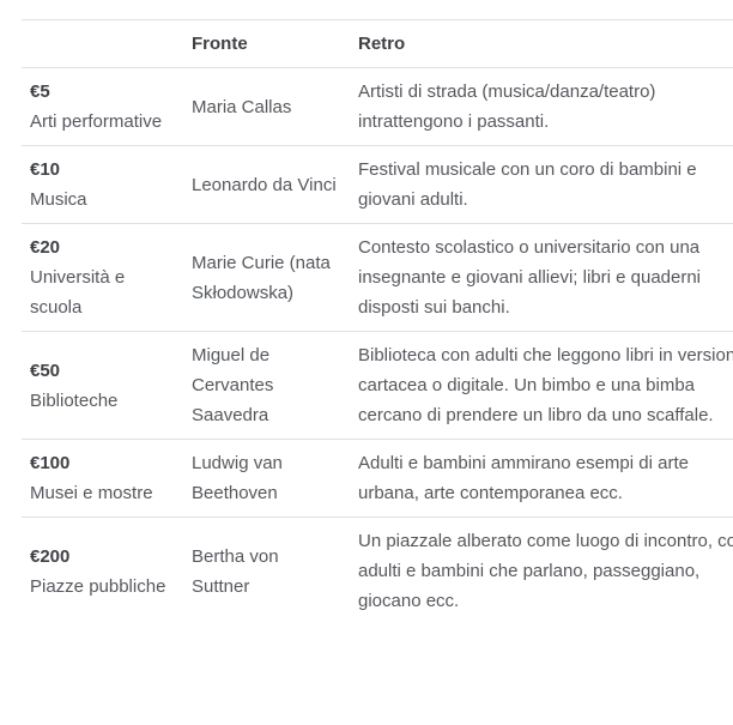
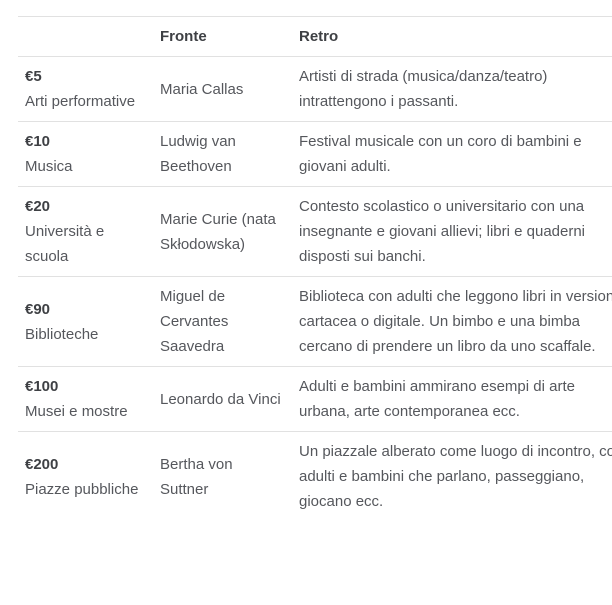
  	Fronte	Retro
  €5 Arti performative	Maria Callas	Artisti di strada (musica/danza/teatro) intrattengono i passanti.
- €10 Musica	Leonardo da Vinci	Festival musicale con un coro di bambini e giovani adulti.
+ €10 Musica	Ludwig van Beethoven	Festival musicale con un coro di bambini e giovani adulti.
  €20 Università e scuola	Marie Curie (nata Skłodowska)	Contesto scolastico o universitario con una insegnante e giovani allievi; libri e quaderni disposti sui banchi.
- €50 Biblioteche	Miguel de Cervantes Saavedra	Biblioteca con adulti che leggono libri in version cartacea o digitale. Un bimbo e una bimba cercano di prendere un libro da uno scaffale.
+ €90 Biblioteche	Miguel de Cervantes Saavedra	Biblioteca con adulti che leggono libri in version cartacea o digitale. Un bimbo e una bimba cercano di prendere un libro da uno scaffale.
- €100 Musei e mostre	Ludwig van Beethoven	Adulti e bambini ammirano esempi di arte urbana, arte contemporanea ecc.
+ €100 Musei e mostre	Leonardo da Vinci	Adulti e bambini ammirano esempi di arte urbana, arte contemporanea ecc.
  €200 Piazze pubbliche	Bertha von Suttner	Un piazzale alberato come luogo di incontro, co adulti e bambini che parlano, passeggiano, giocano ecc.
